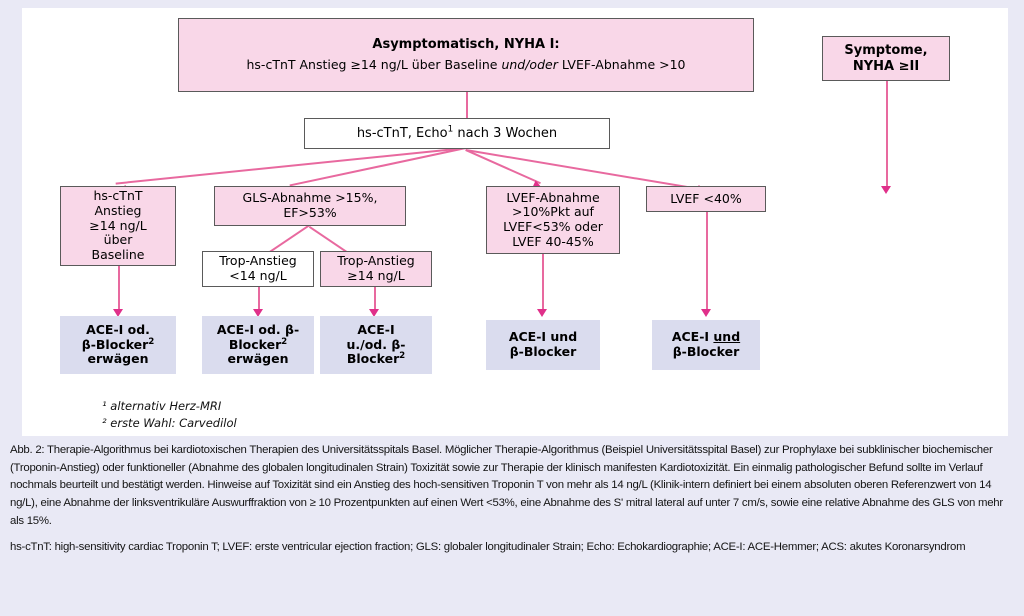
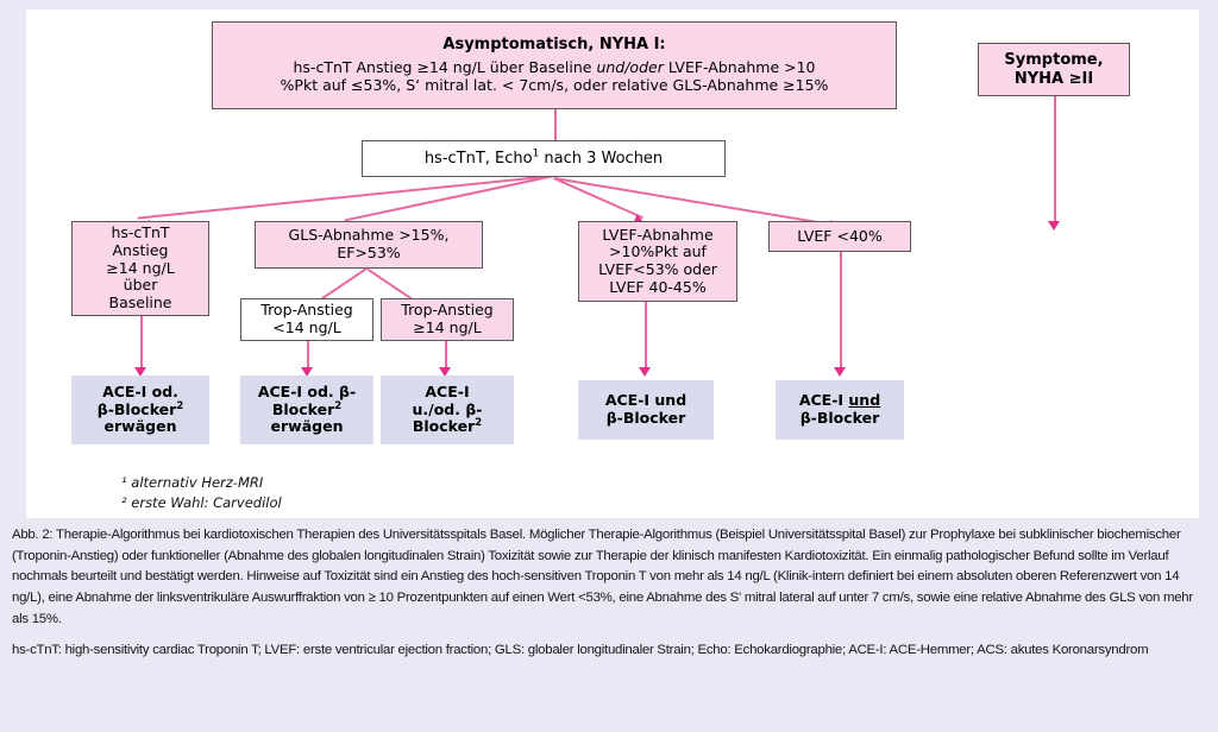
  Asymptomatisch, NYHA I:
  hs-cTnT Anstieg ≥14 ng/L über Baseline und/oder LVEF-Abnahme >10
+ %Pkt auf ≤53%, S‘ mitral lat. < 7cm/s, oder relative GLS-Abnahme ≥15%
  hs-cTnT, Echo1 nach 3 Wochen
  hs-cTnT
  Anstieg
  ≥14 ng/L
  über
  Baseline
  GLS-Abnahme >15%,
  EF>53%
  LVEF-Abnahme
  >10%Pkt auf
  LVEF<53% oder
  LVEF 40-45%
  LVEF <40%
  Trop-Anstieg
  <14 ng/L
  Trop-Anstieg
  ≥14 ng/L
  ACE-I od.
  β-Blocker2
  erwägen
  ACE-I od. β-
  Blocker2
  erwägen
  ACE-I
  u./od. β-
  Blocker2
  ACE-I und
  β-Blocker
  ACE-I und
  β-Blocker
  Symptome,
  NYHA ≥II
  ¹ alternativ Herz-MRI
  ² erste Wahl: Carvedilol
  Abb. 2: Therapie-Algorithmus bei kardiotoxischen Therapien des Universitätsspitals Basel. Möglicher Therapie-Algorithmus (Beispiel Universitätsspital Basel) zur Prophylaxe bei subklinischer biochemischer (Troponin-Anstieg) oder funktioneller (Abnahme des globalen longitudinalen Strain) Toxizität sowie zur Therapie der klinisch manifesten Kardiotoxizität. Ein einmalig pathologischer Befund sollte im Verlauf nochmals beurteilt und bestätigt werden. Hinweise auf Toxizität sind ein Anstieg des hoch-sensitiven Troponin T von mehr als 14 ng/L (Klinik-intern definiert bei einem absoluten oberen Referenzwert von 14 ng/L), eine Abnahme der linksventrikuläre Auswurffraktion von ≥ 10 Prozentpunkten auf einen Wert <53%, eine Abnahme des S' mitral lateral auf unter 7 cm/s, sowie eine relative Abnahme des GLS von mehr als 15%.
  hs-cTnT: high-sensitivity cardiac Troponin T; LVEF: erste ventricular ejection fraction; GLS: globaler longitudinaler Strain; Echo: Echokardiographie; ACE-I: ACE-Hemmer; ACS: akutes Koronarsyndrom
